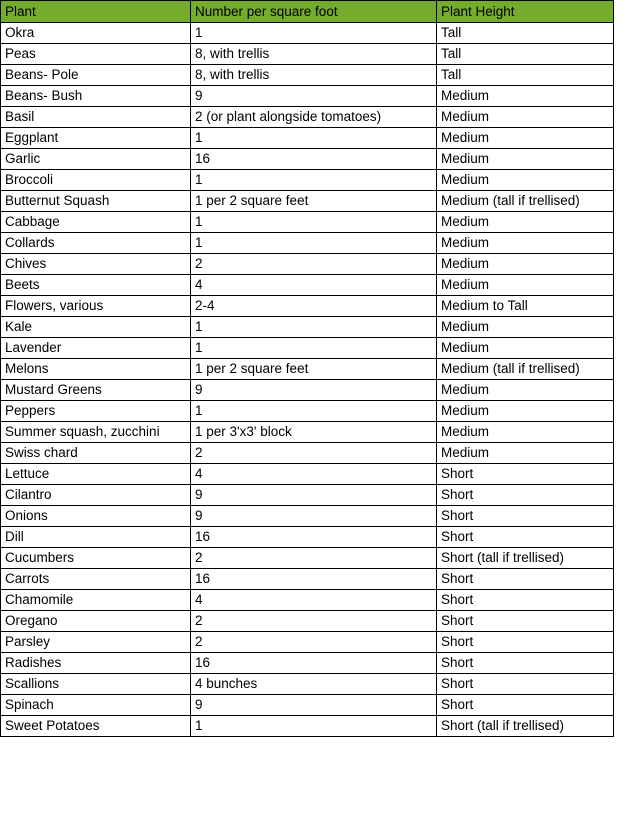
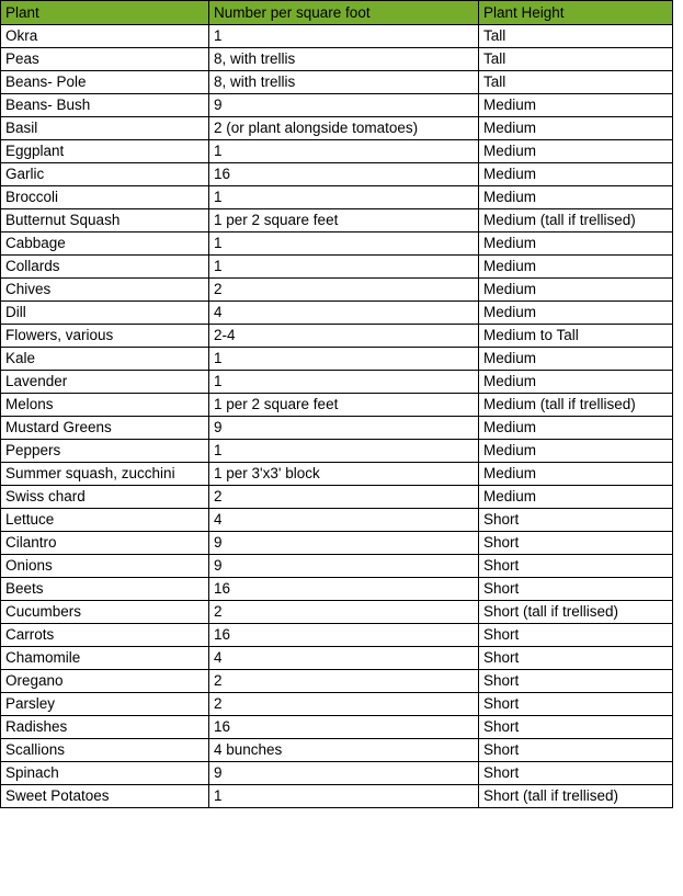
  Plant	Number per square foot	Plant Height
  Okra	1	Tall
  Peas	8, with trellis	Tall
  Beans- Pole	8, with trellis	Tall
  Beans- Bush	9	Medium
  Basil	2 (or plant alongside tomatoes)	Medium
  Eggplant	1	Medium
  Garlic	16	Medium
  Broccoli	1	Medium
  Butternut Squash	1 per 2 square feet	Medium (tall if trellised)
  Cabbage	1	Medium
  Collards	1	Medium
  Chives	2	Medium
- Beets	4	Medium
+ Dill	4	Medium
  Flowers, various	2-4	Medium to Tall
  Kale	1	Medium
  Lavender	1	Medium
  Melons	1 per 2 square feet	Medium (tall if trellised)
  Mustard Greens	9	Medium
  Peppers	1	Medium
  Summer squash, zucchini	1 per 3'x3' block	Medium
  Swiss chard	2	Medium
  Lettuce	4	Short
  Cilantro	9	Short
  Onions	9	Short
- Dill	16	Short
+ Beets	16	Short
  Cucumbers	2	Short (tall if trellised)
  Carrots	16	Short
  Chamomile	4	Short
  Oregano	2	Short
  Parsley	2	Short
  Radishes	16	Short
  Scallions	4 bunches	Short
  Spinach	9	Short
  Sweet Potatoes	1	Short (tall if trellised)
